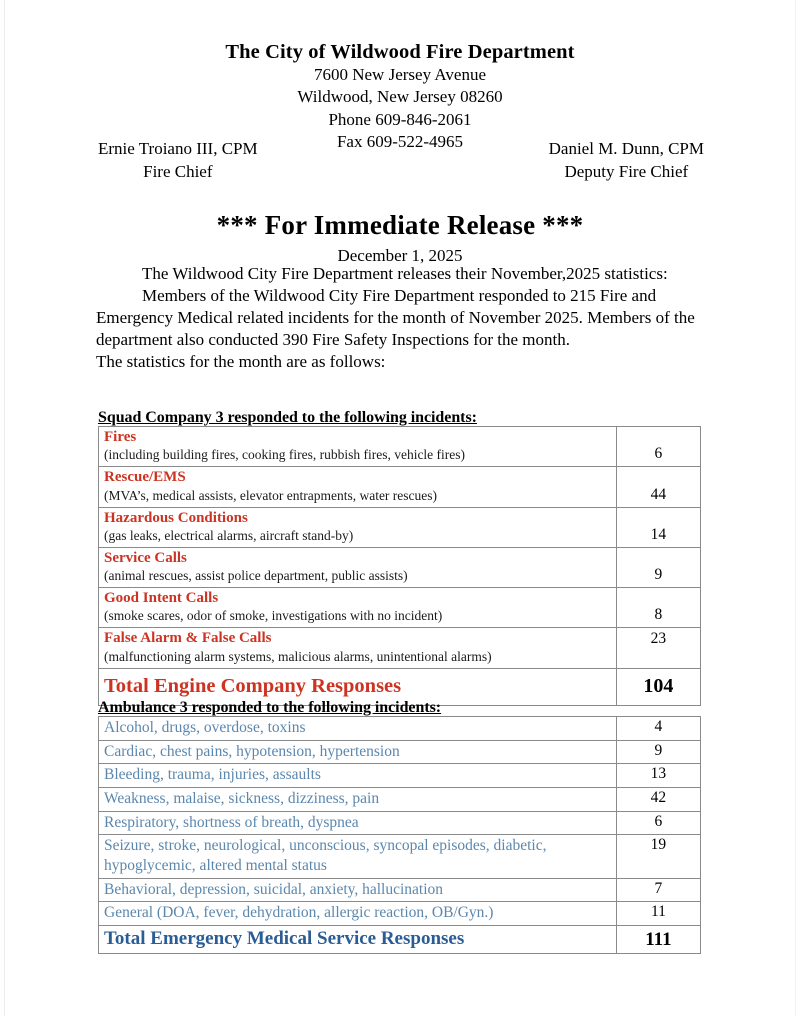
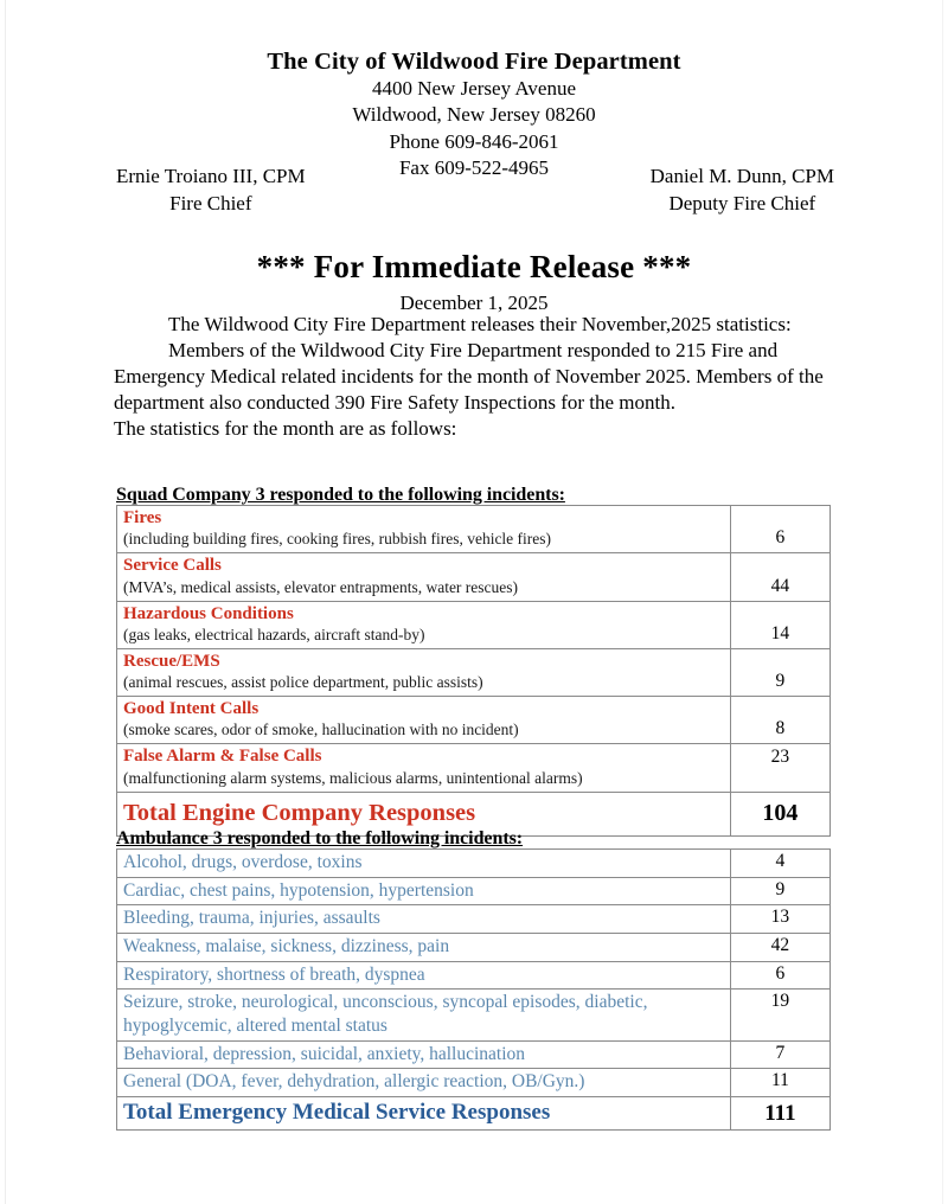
  The City of Wildwood Fire Department
- 7600 New Jersey Avenue
+ 4400 New Jersey Avenue
  Wildwood, New Jersey 08260
  Phone 609-846-2061
  Fax 609-522-4965
  Ernie Troiano III, CPM
  Fire Chief
  Daniel M. Dunn, CPM
  Deputy Fire Chief
  *** For Immediate Release ***
  December 1, 2025
  The Wildwood City Fire Department releases their November,2025 statistics:
  Members of the Wildwood City Fire Department responded to 215 Fire and Emergency Medical related incidents for the month of November 2025. Members of the department also conducted 390 Fire Safety Inspections for the month.
  The statistics for the month are as follows:
  Squad Company 3 responded to the following incidents:
  Fires (including building fires, cooking fires, rubbish fires, vehicle fires)	6
- Rescue/EMS (MVA’s, medical assists, elevator entrapments, water rescues)	44
+ Service Calls (MVA’s, medical assists, elevator entrapments, water rescues)	44
- Hazardous Conditions (gas leaks, electrical alarms, aircraft stand-by)	14
+ Hazardous Conditions (gas leaks, electrical hazards, aircraft stand-by)	14
- Service Calls (animal rescues, assist police department, public assists)	9
+ Rescue/EMS (animal rescues, assist police department, public assists)	9
- Good Intent Calls (smoke scares, odor of smoke, investigations with no incident)	8
+ Good Intent Calls (smoke scares, odor of smoke, hallucination with no incident)	8
  False Alarm & False Calls (malfunctioning alarm systems, malicious alarms, unintentional alarms)	23
  Total Engine Company Responses	104
  Ambulance 3 responded to the following incidents:
  Alcohol, drugs, overdose, toxins	4
  Cardiac, chest pains, hypotension, hypertension	9
  Bleeding, trauma, injuries, assaults	13
  Weakness, malaise, sickness, dizziness, pain	42
  Respiratory, shortness of breath, dyspnea	6
  Seizure, stroke, neurological, unconscious, syncopal episodes, diabetic, hypoglycemic, altered mental status	19
  Behavioral, depression, suicidal, anxiety, hallucination	7
  General (DOA, fever, dehydration, allergic reaction, OB/Gyn.)	11
  Total Emergency Medical Service Responses	111
